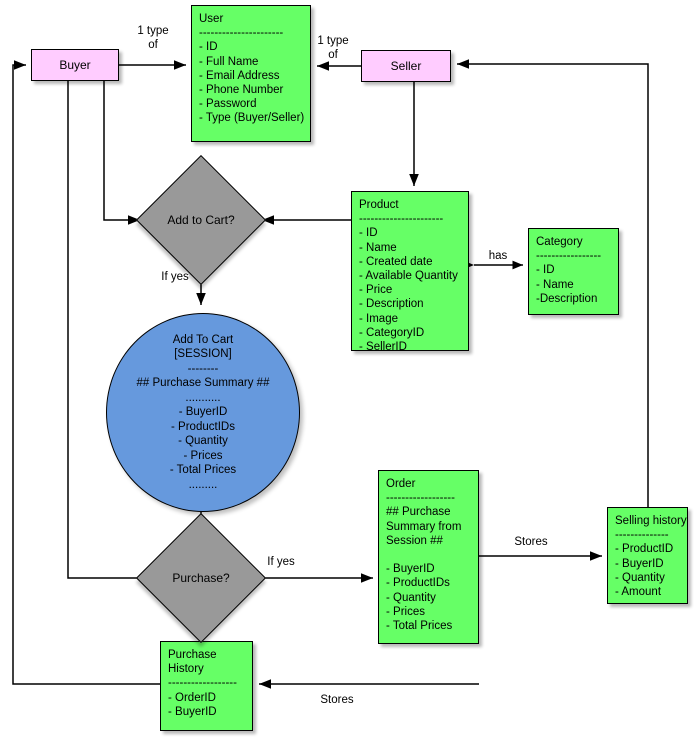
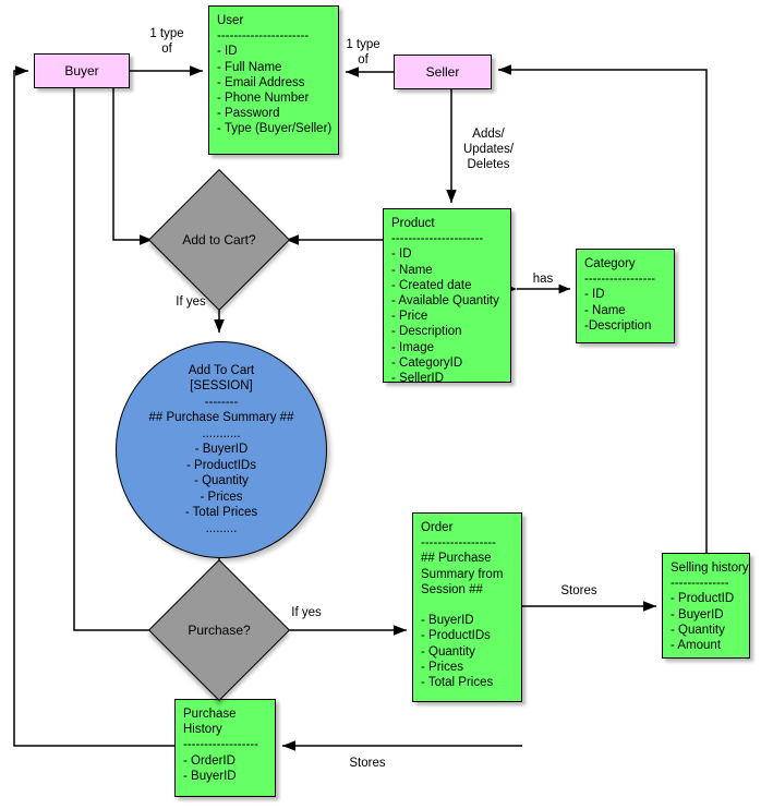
  Buyer
  Seller
  User
  ----------------------
  - ID
  - Full Name
  - Email Address
  - Phone Number
  - Password
  - Type (Buyer/Seller)
  Product
  ----------------------
  - ID
  - Name
  - Created date
  - Available Quantity
  - Price
  - Description
  - Image
  - CategoryID
  - SellerID
  Category
  -----------------
  - ID
  - Name
  -Description
  Order
  ------------------
  ## Purchase
  Summary from
  Session ##
  - BuyerID
  - ProductIDs
  - Quantity
  - Prices
  - Total Prices
  Selling history
  --------------
  - ProductID
  - BuyerID
  - Quantity
  - Amount
  Purchase
  History
  ------------------
  - OrderID
  - BuyerID
  Add to Cart?
  Purchase?
  Add To Cart
  [SESSION]
  --------
  ## Purchase Summary ##
  ...........
  - BuyerID
  - ProductIDs
  - Quantity
  - Prices
  - Total Prices
  .........
  1 type
  of
  1 type
  of
+ Adds/
+ Updates/
+ Deletes
  has
  If yes
  If yes
  Stores
  Stores
